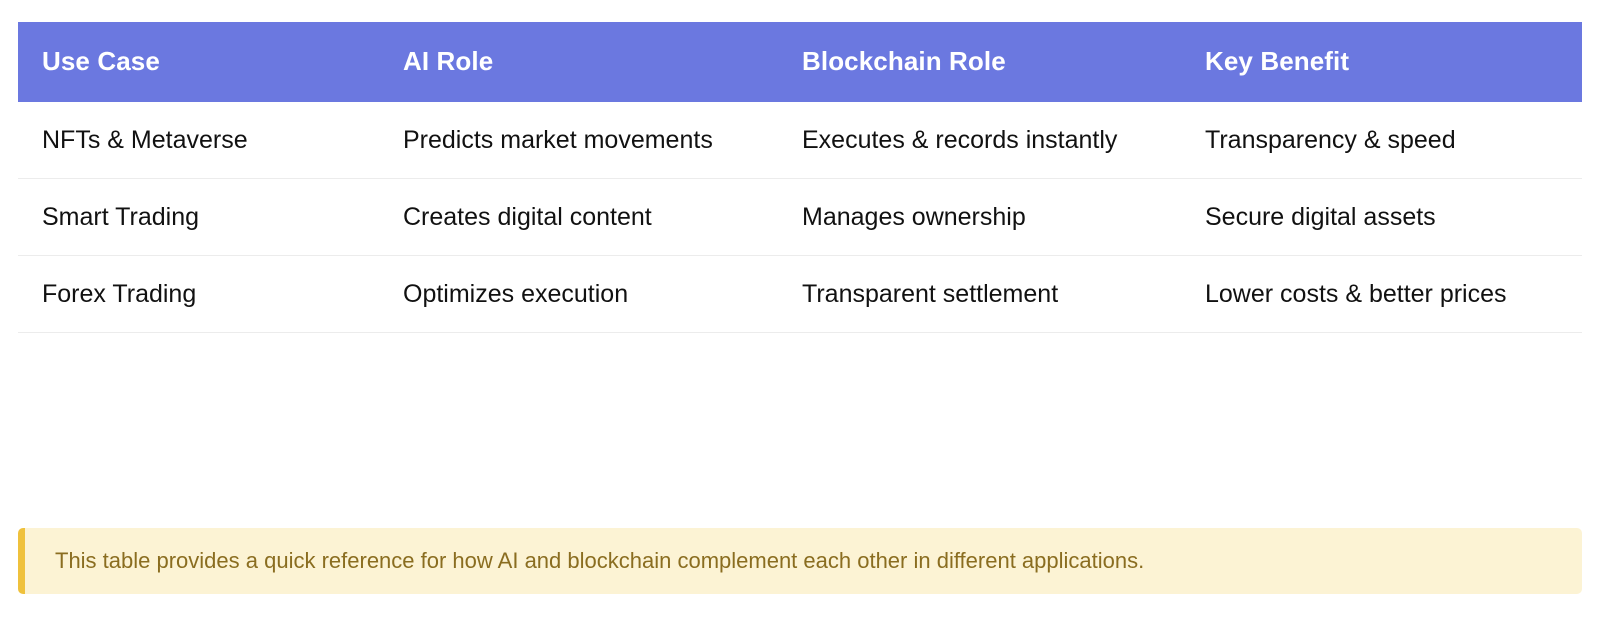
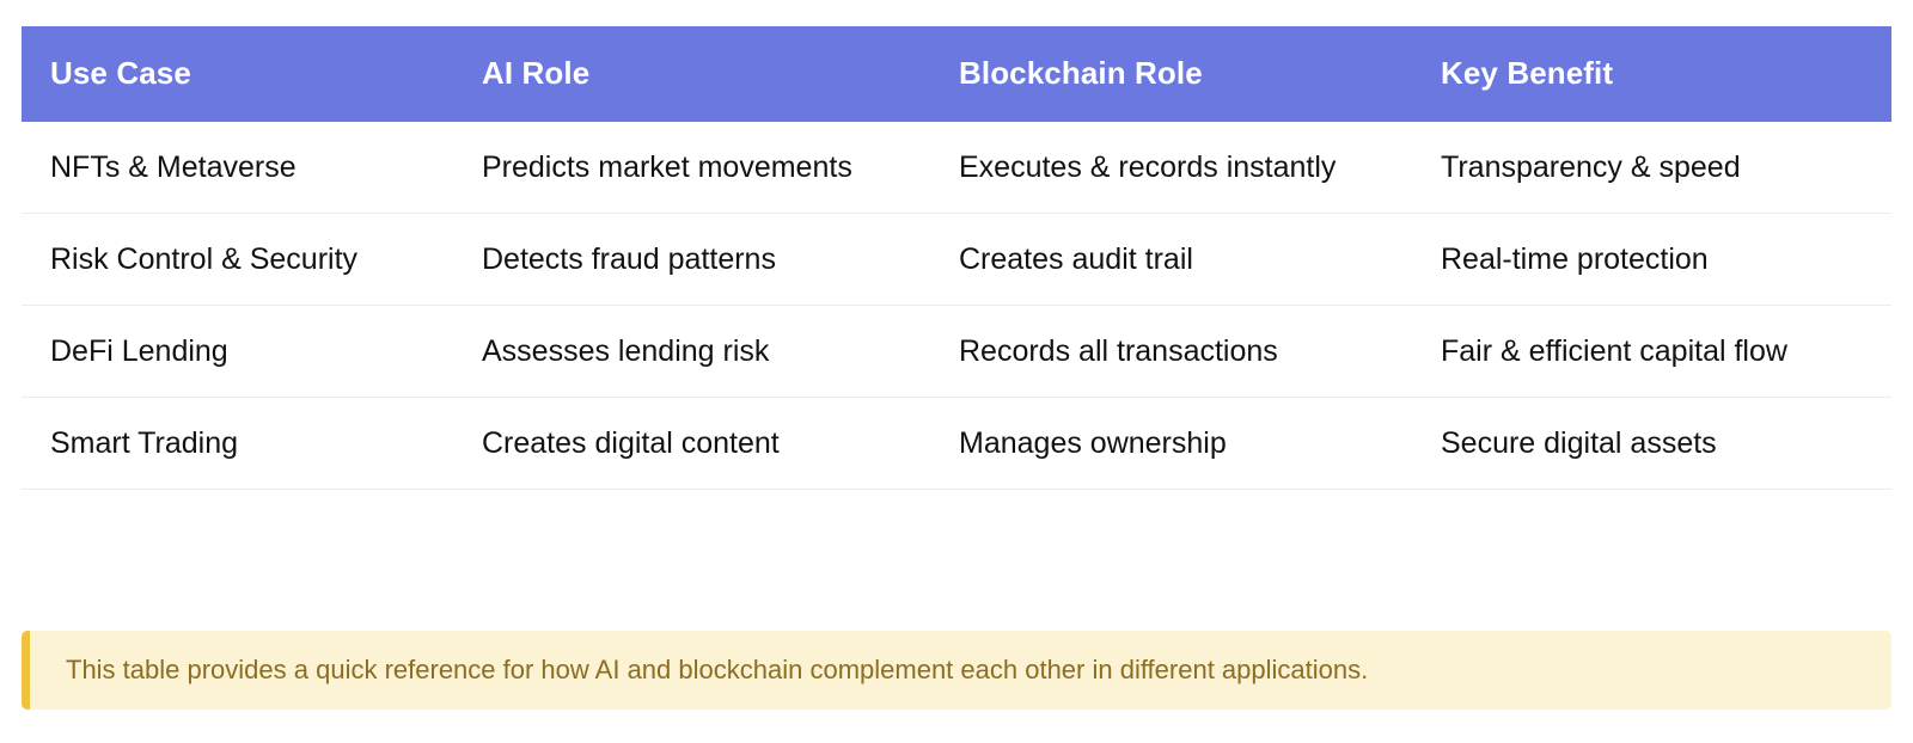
  Use Case	AI Role	Blockchain Role	Key Benefit
  NFTs & Metaverse	Predicts market movements	Executes & records instantly	Transparency & speed
+ Risk Control & Security	Detects fraud patterns	Creates audit trail	Real-time protection
+ DeFi Lending	Assesses lending risk	Records all transactions	Fair & efficient capital flow
  Smart Trading	Creates digital content	Manages ownership	Secure digital assets
- Forex Trading	Optimizes execution	Transparent settlement	Lower costs & better prices
  This table provides a quick reference for how AI and blockchain complement each other in different applications.
